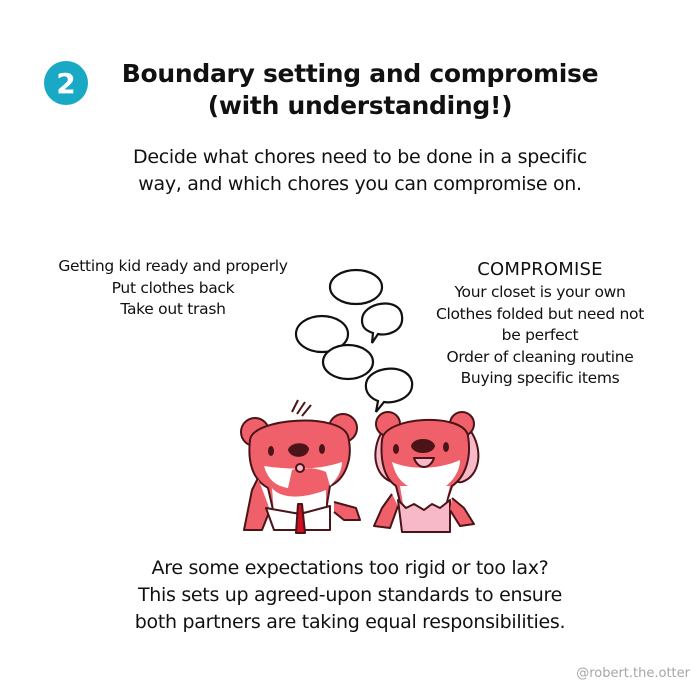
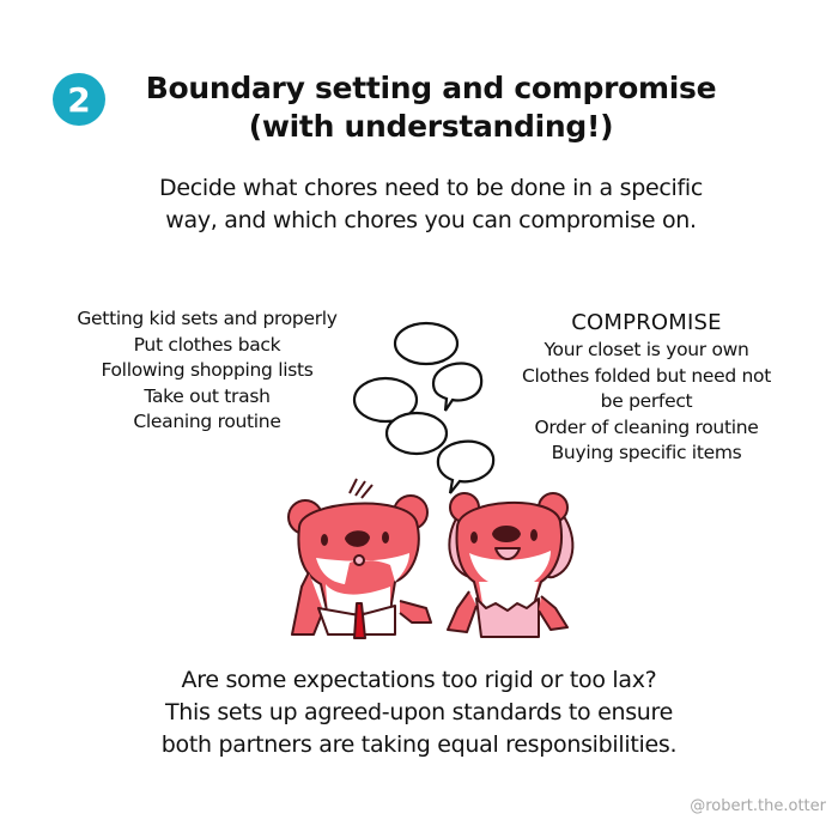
  2
  Boundary setting and compromise
  (with understanding!)
  Decide what chores need to be done in a specific
  way, and which chores you can compromise on.
- Getting kid ready and properly
+ Getting kid sets and properly
  Put clothes back
+ Following shopping lists
  Take out trash
+ Cleaning routine
  COMPROMISE
  Your closet is your own
  Clothes folded but need not
  be perfect
  Order of cleaning routine
  Buying specific items
  Are some expectations too rigid or too lax?
  This sets up agreed-upon standards to ensure
  both partners are taking equal responsibilities.
  @robert.the.otter
